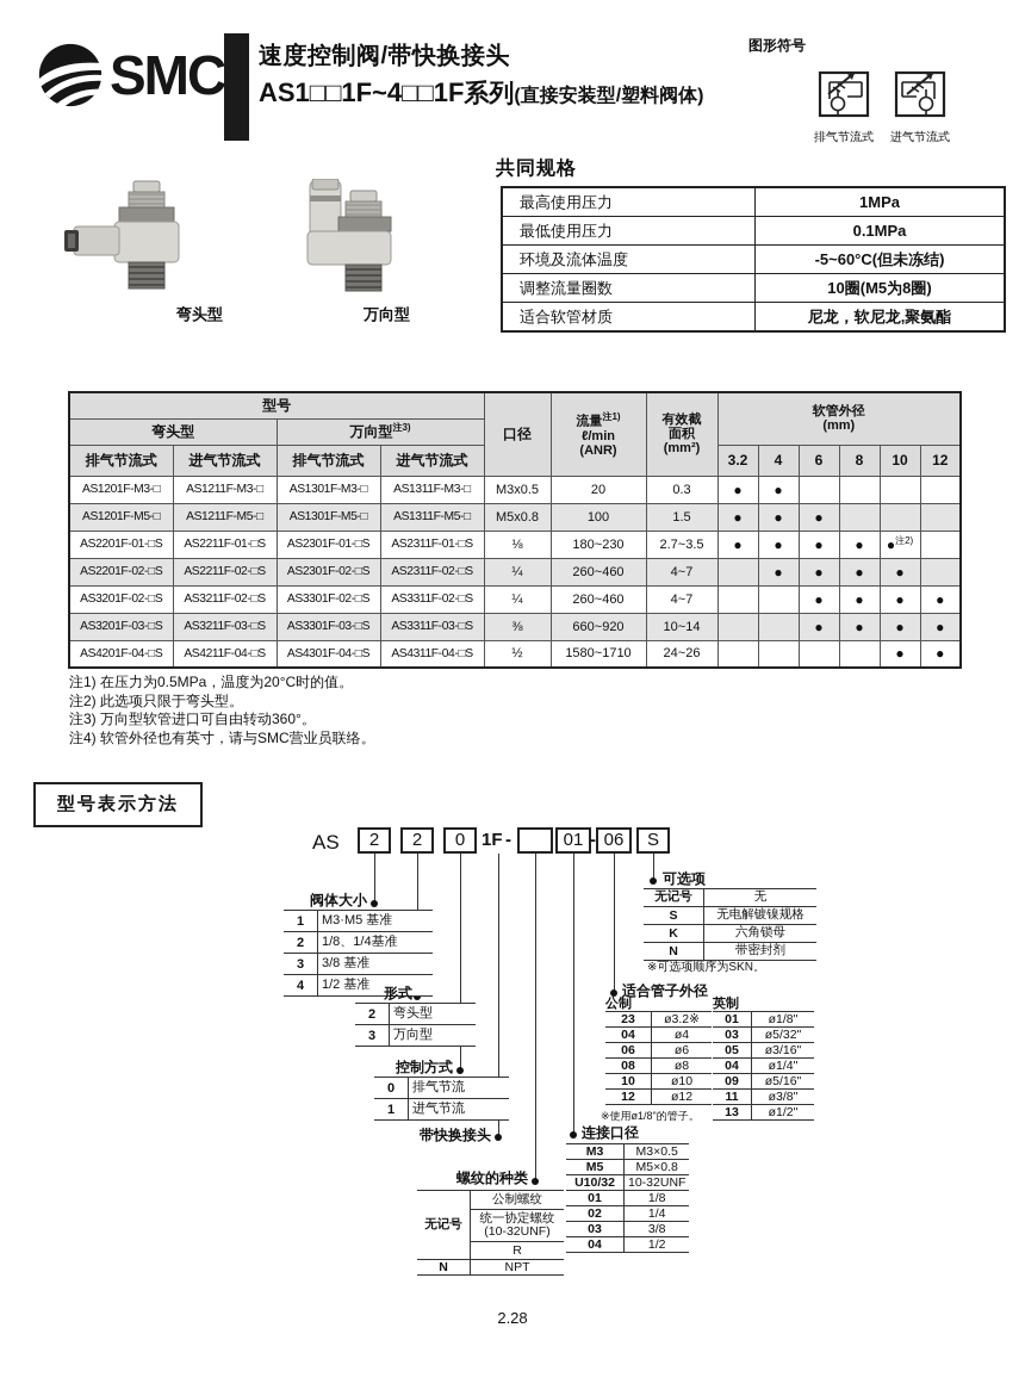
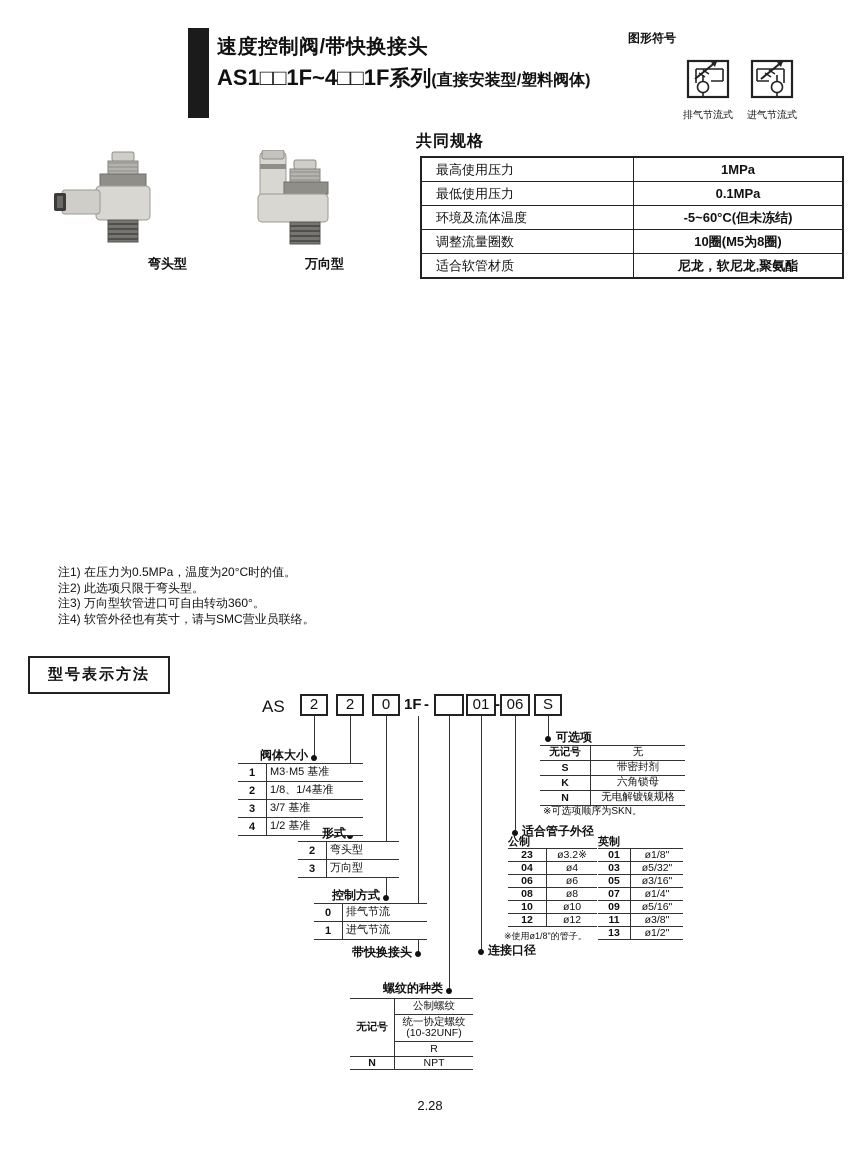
- SMC
  速度控制阀/带快换接头
  AS1□□1F~4□□1F系列(直接安装型/塑料阀体)
  图形符号
  排气节流式
  进气节流式
  弯头型
  万向型
  共同规格
  最高使用压力	1MPa
  最低使用压力	0.1MPa
  环境及流体温度	-5~60°C(但未冻结)
  调整流量圈数	10圈(M5为8圈)
  适合软管材质	尼龙，软尼龙,聚氨酯
- 型号	口径	流量注1) ℓ/min (ANR)	有效截 面积 (mm²)	软管外径 (mm)
- 弯头型	万向型注3)
- 排气节流式	进气节流式	排气节流式	进气节流式	3.2	4	6	8	10	12
- AS1201F-M3-□	AS1211F-M3-□	AS1301F-M3-□	AS1311F-M3-□	M3x0.5	20	0.3	●	●
- AS1201F-M5-□	AS1211F-M5-□	AS1301F-M5-□	AS1311F-M5-□	M5x0.8	100	1.5	●	●	●
- AS2201F-01-□S	AS2211F-01-□S	AS2301F-01-□S	AS2311F-01-□S	⅛	180~230	2.7~3.5	●	●	●	●	●注2)
- AS2201F-02-□S	AS2211F-02-□S	AS2301F-02-□S	AS2311F-02-□S	¼	260~460	4~7		●	●	●	●
- AS3201F-02-□S	AS3211F-02-□S	AS3301F-02-□S	AS3311F-02-□S	¼	260~460	4~7			●	●	●	●
- AS3201F-03-□S	AS3211F-03-□S	AS3301F-03-□S	AS3311F-03-□S	⅜	660~920	10~14			●	●	●	●
- AS4201F-04-□S	AS4211F-04-□S	AS4301F-04-□S	AS4311F-04-□S	½	1580~1710	24~26					●	●
  注1) 在压力为0.5MPa，温度为20°C时的值。
  注2) 此选项只限于弯头型。
  注3) 万向型软管进口可自由转动360°。
  注4) 软管外径也有英寸，请与SMC营业员联络。
  型号表示方法
  AS
  2
  2
  0
  1F
  -
  01
  -
  06
  S
  阀体大小
  1	M3·M5 基准
  2	1/8、1/4基准
- 3	3/8 基准
+ 3	3/7 基准
  4	1/2 基准
  形式
  2	弯头型
  3	万向型
  控制方式
  0	排气节流
  1	进气节流
  带快换接头
  螺纹的种类
  无记号	公制螺纹
  统一协定螺纹 (10-32UNF)
  R
  N	NPT
  连接口径
- M3	M3×0.5
- M5	M5×0.8
- U10/32	10-32UNF
- 01	1/8
- 02	1/4
- 03	3/8
- 04	1/2
  适合管子外径
  公制
  23	ø3.2※
  04	ø4
  06	ø6
  08	ø8
  10	ø10
  12	ø12
  ※使用ø1/8"的管子。
  英制
  01	ø1/8"
  03	ø5/32"
  05	ø3/16"
- 04	ø1/4"
+ 07	ø1/4"
  09	ø5/16"
  11	ø3/8"
  13	ø1/2"
  可选项
  无记号	无
- S	无电解镀镍规格
+ S	带密封剂
  K	六角锁母
- N	带密封剂
+ N	无电解镀镍规格
  ※可选项顺序为SKN。
  2.28
